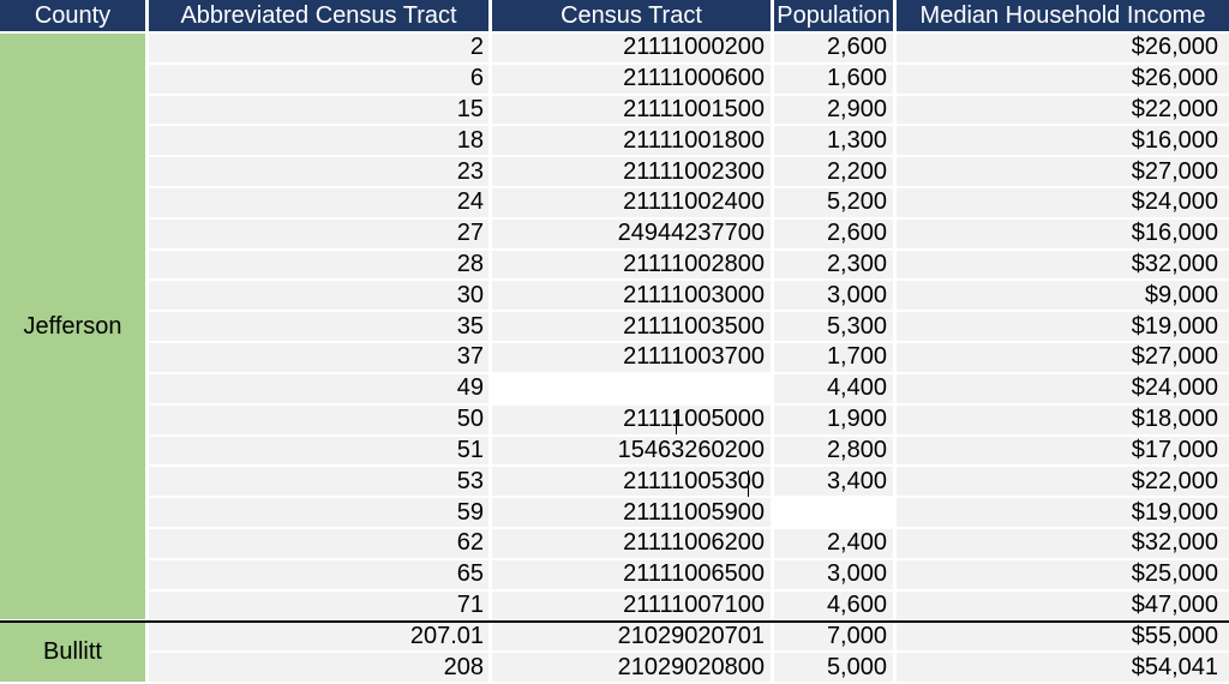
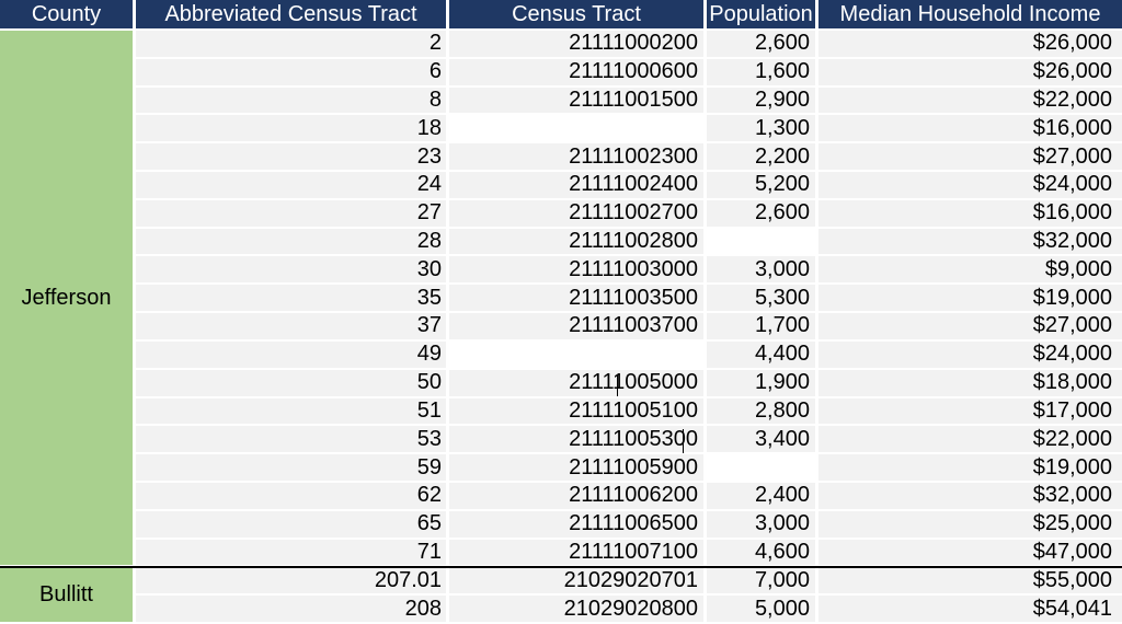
  County
  Abbreviated Census Tract
  Census Tract
  Population
  Median Household Income
  Jefferson
  2
  21111000200
  2,600
  $26,000
  6
  21111000600
  1,600
  $26,000
- 15
+ 8
  21111001500
  2,900
  $22,000
  18
- 21111001800
  1,300
  $16,000
  23
  21111002300
  2,200
  $27,000
  24
  21111002400
  5,200
  $24,000
  27
- 24944237700
+ 21111002700
  2,600
  $16,000
  28
  21111002800
- 2,300
  $32,000
  30
  21111003000
  3,000
  $9,000
  35
  21111003500
  5,300
  $19,000
  37
  21111003700
  1,700
  $27,000
  49
  4,400
  $24,000
  50
  21111005000
  1,900
  $18,000
  51
- 15463260200
+ 21111005100
  2,800
  $17,000
  53
  21111005300
  3,400
  $22,000
  59
  21111005900
  $19,000
  62
  21111006200
  2,400
  $32,000
  65
  21111006500
  3,000
  $25,000
  71
  21111007100
  4,600
  $47,000
  Bullitt
  207.01
  21029020701
  7,000
  $55,000
  208
  21029020800
  5,000
  $54,041
